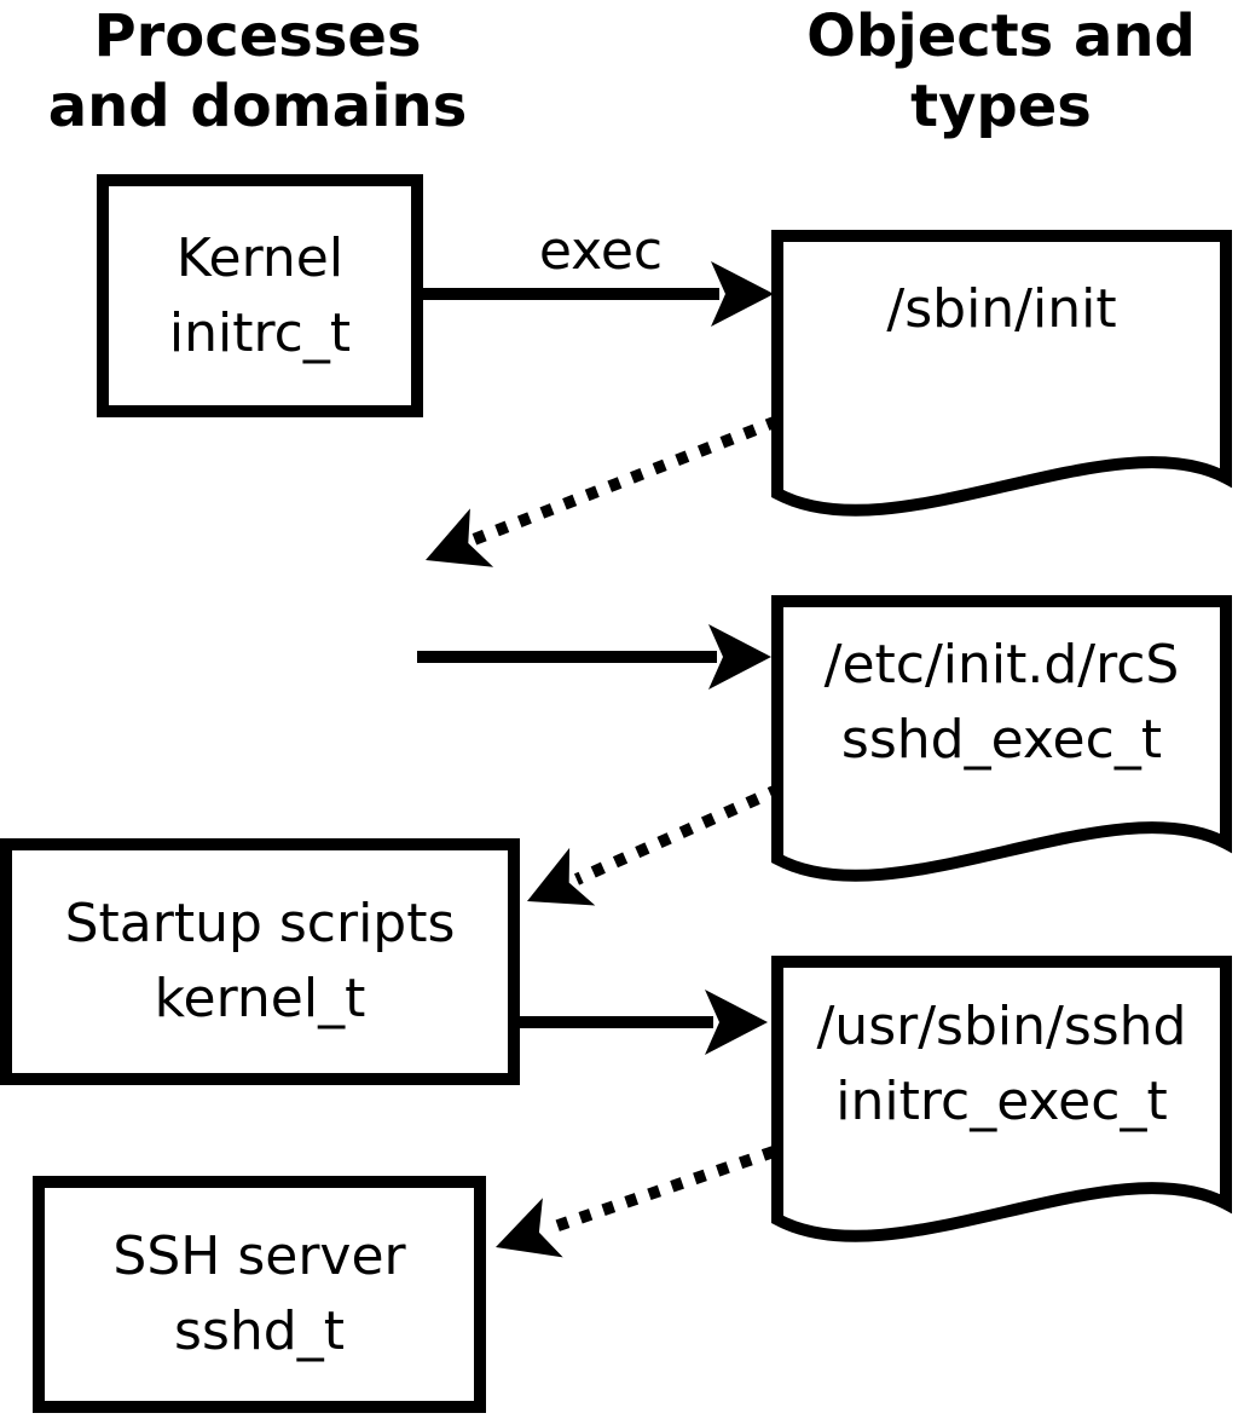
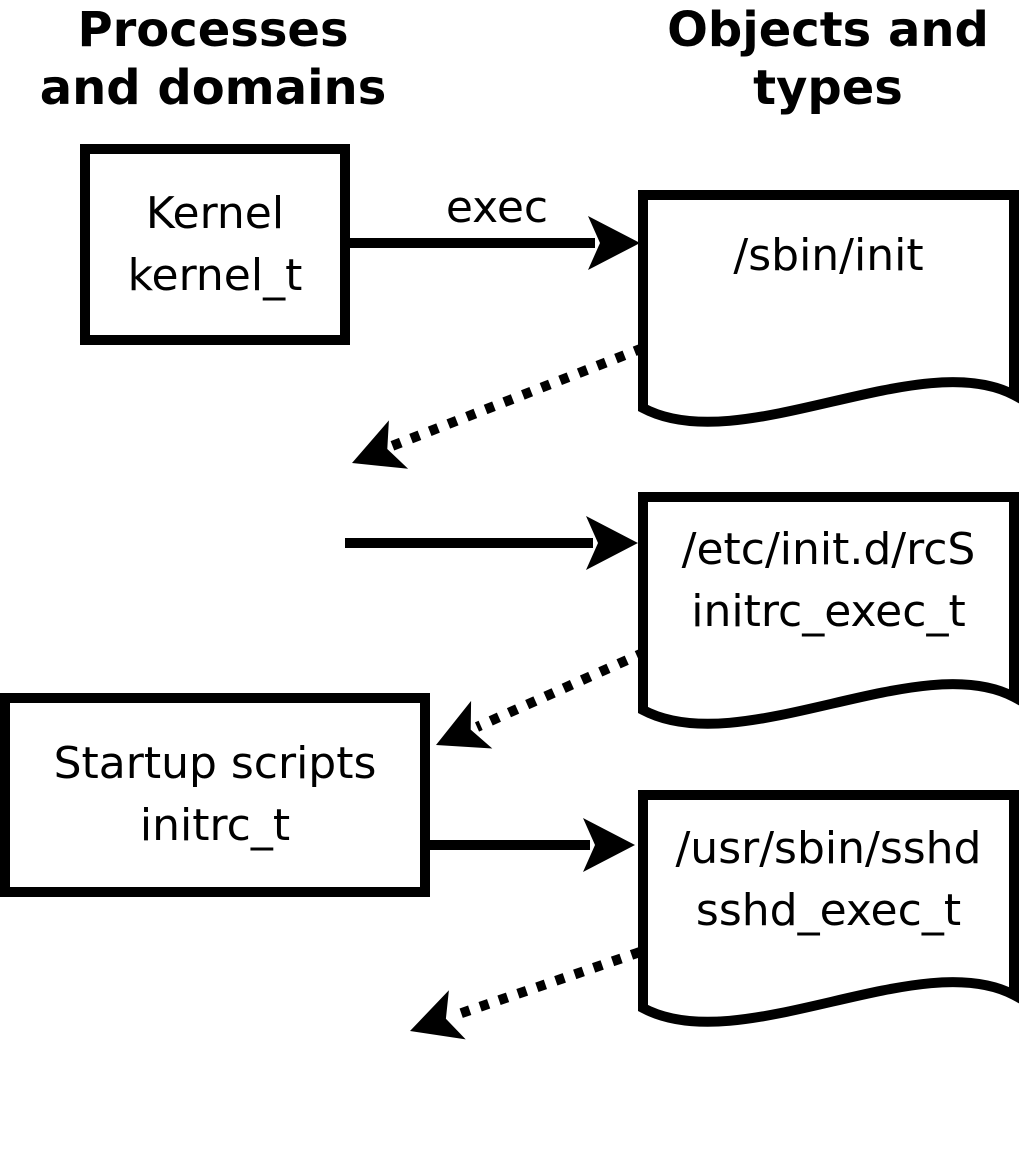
  Processes
  and domains
  Objects and
  types
  Kernel
- initrc_t
+ kernel_t
  Startup scripts
- kernel_t
+ initrc_t
- SSH server
- sshd_t
  /sbin/init
  /etc/init.d/rcS
- sshd_exec_t
+ initrc_exec_t
  /usr/sbin/sshd
- initrc_exec_t
+ sshd_exec_t
  exec
